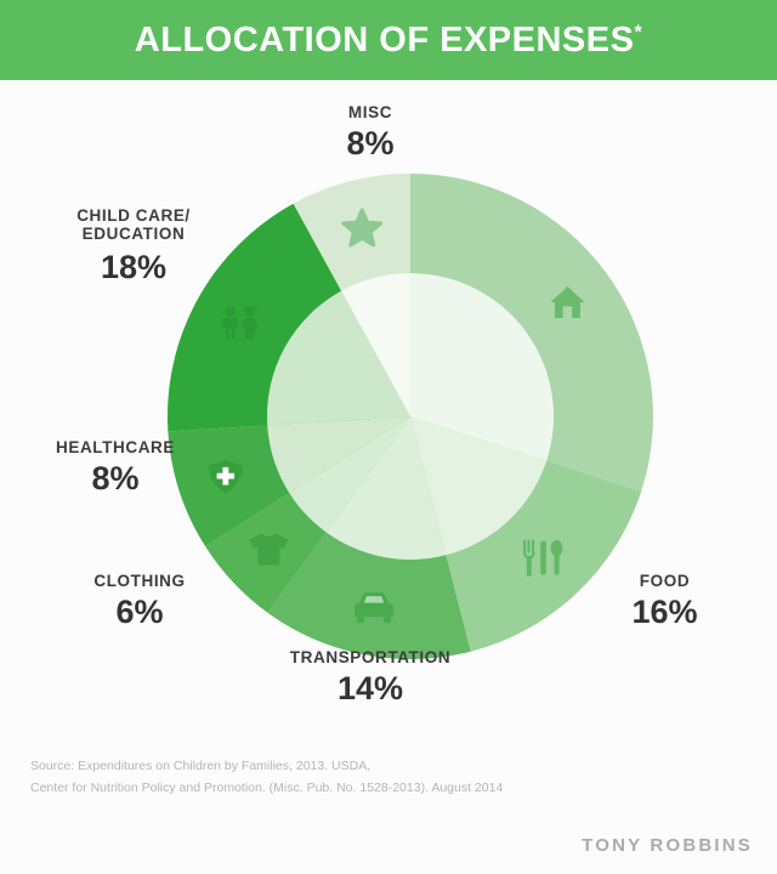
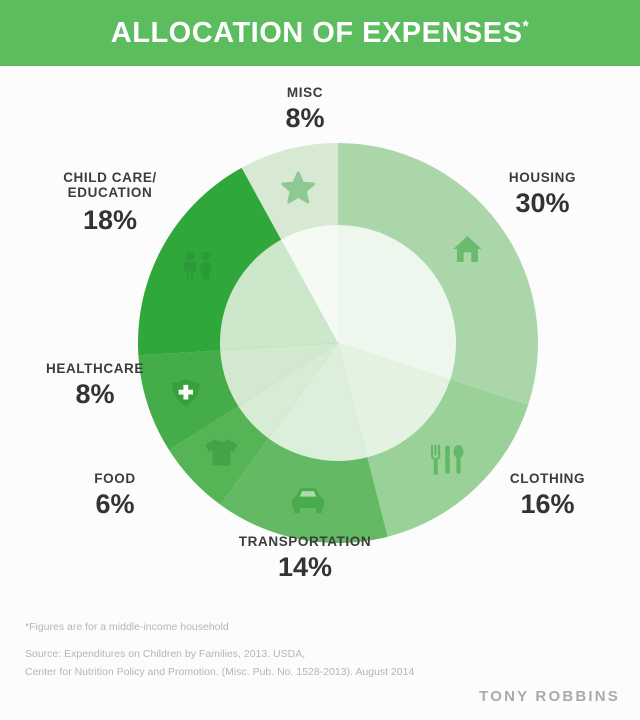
  ALLOCATION OF EXPENSES*
  MISC
  8%
+ HOUSING
+ 30%
- FOOD
+ CLOTHING
  16%
  TRANSPORTATION
  14%
- CLOTHING
+ FOOD
  6%
  HEALTHCARE
  8%
  CHILD CARE/
  EDUCATION
  18%
+ *Figures are for a middle-income household
  Source: Expenditures on Children by Families, 2013. USDA,
  Center for Nutrition Policy and Promotion. (Misc. Pub. No. 1528-2013). August 2014
  TONY ROBBINS
